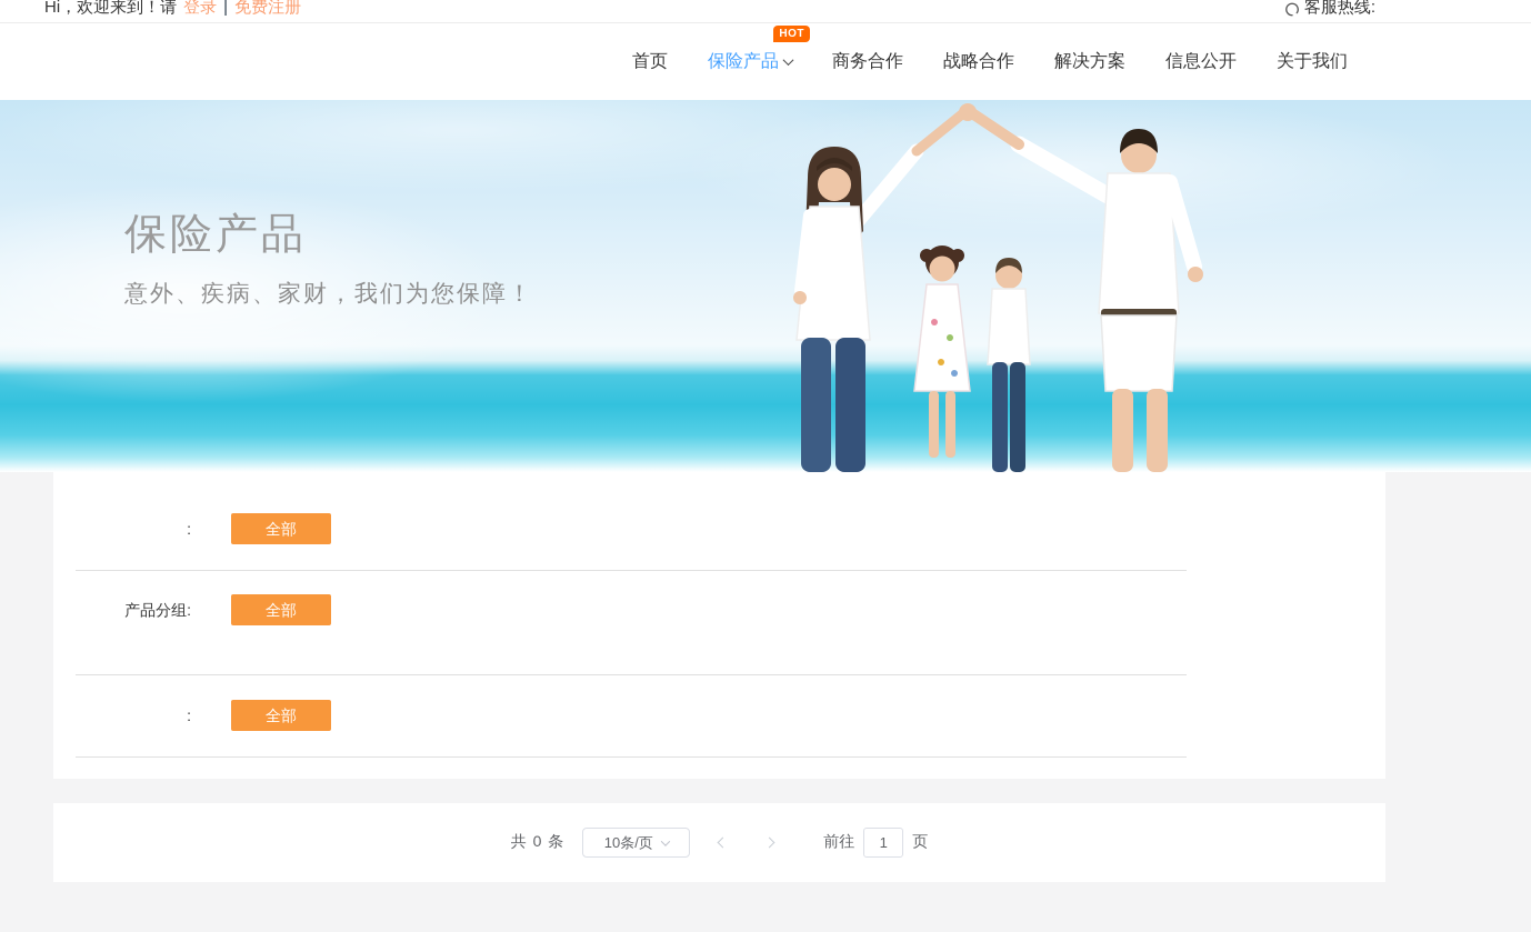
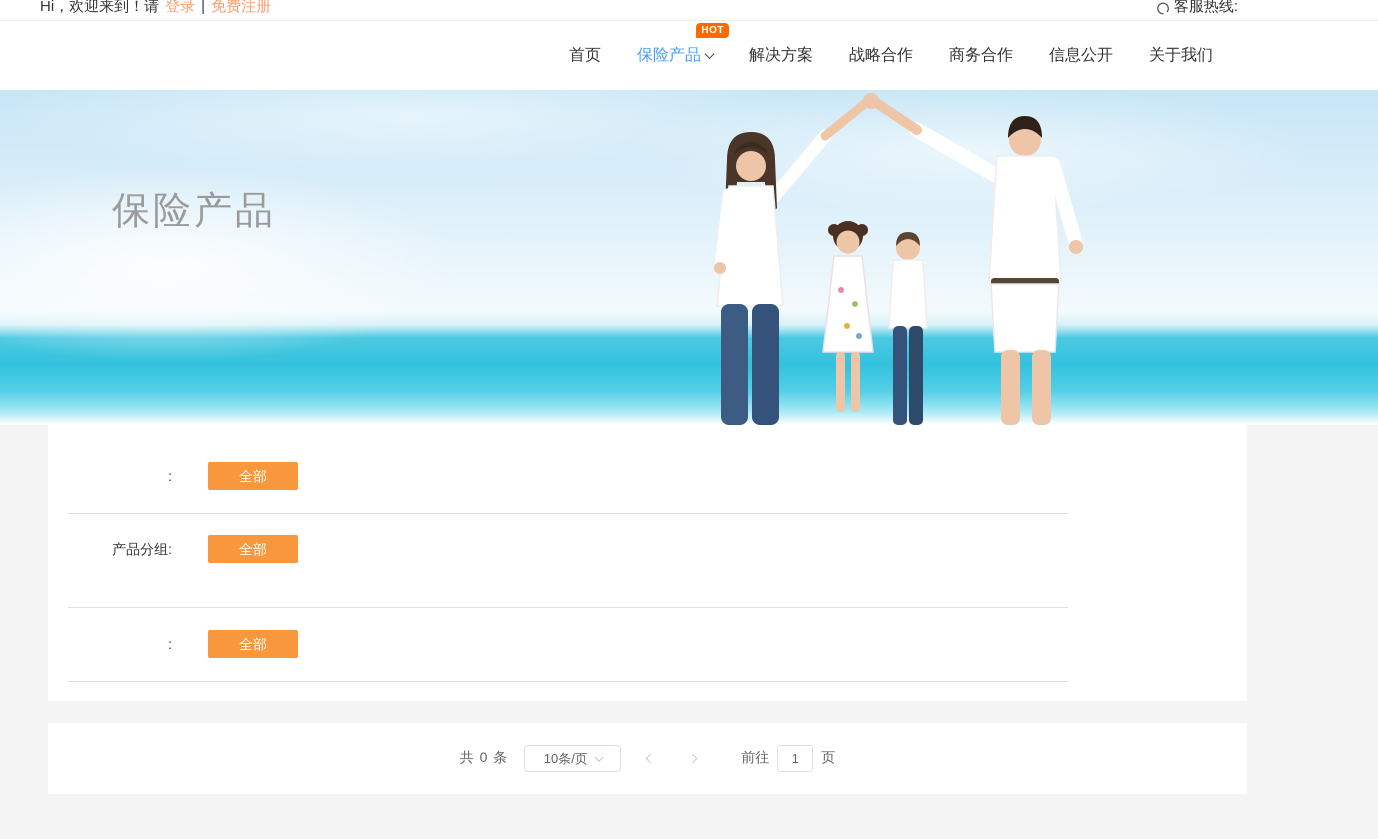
  Hi，欢迎来到！请
  登录
  |
  免费注册
  客服热线:
  首页
  HOT
  保险产品
- 商务合作
+ 解决方案
  战略合作
- 解决方案
+ 商务合作
  信息公开
  关于我们
  保险产品
- 意外、疾病、家财，我们为您保障！
  :
  全部
  产品分组:
  全部
  :
  全部
  共 0 条
  10条/页
  前往
  1
  页
